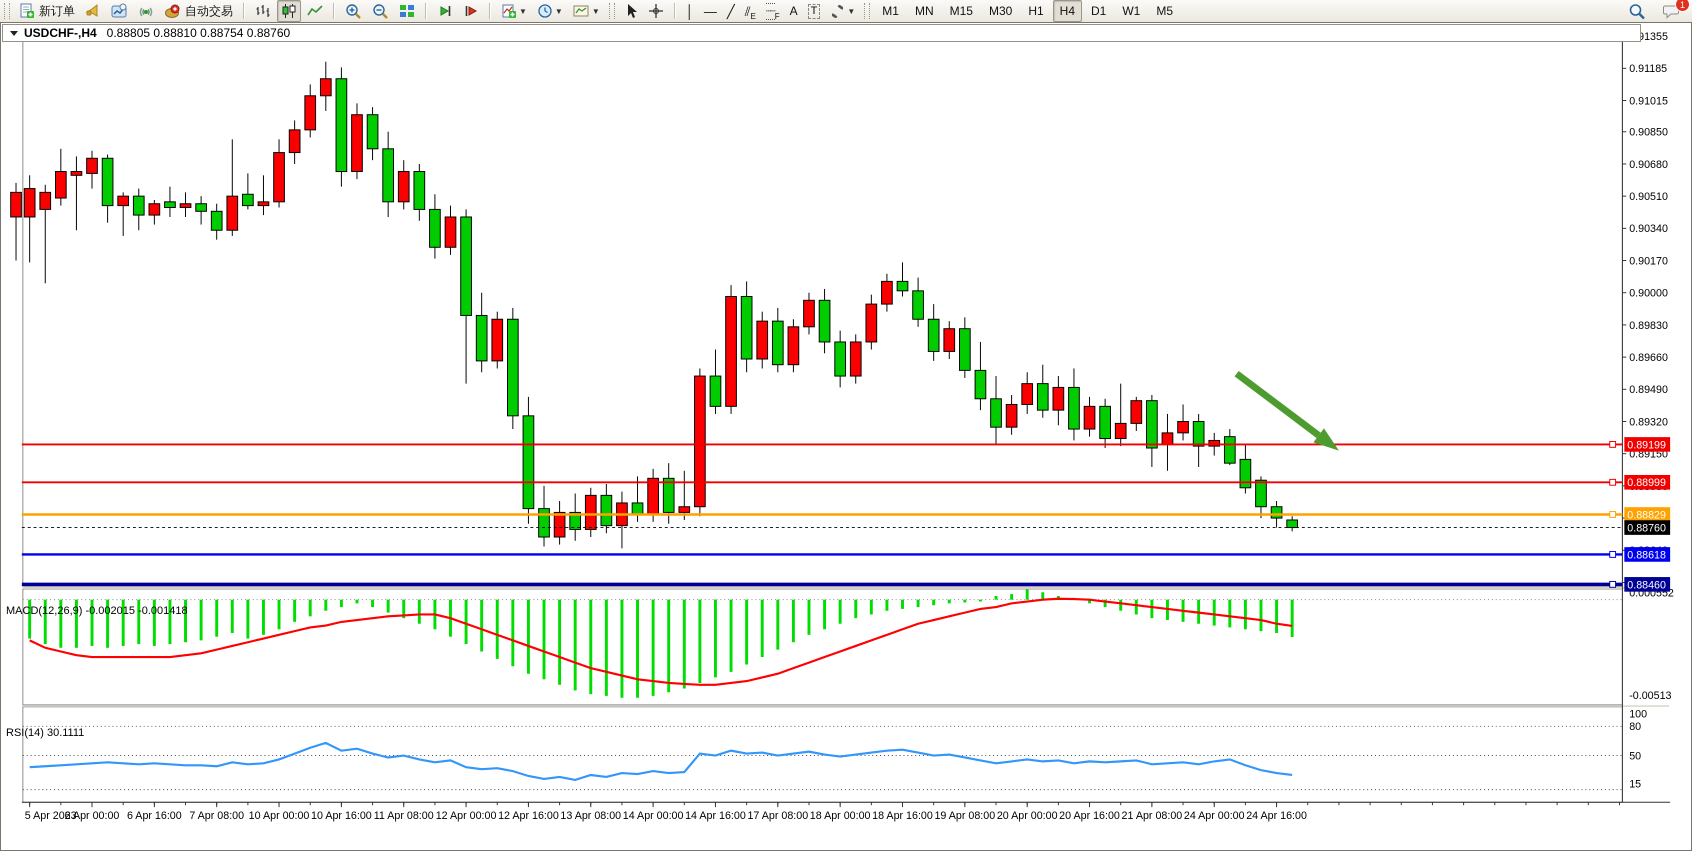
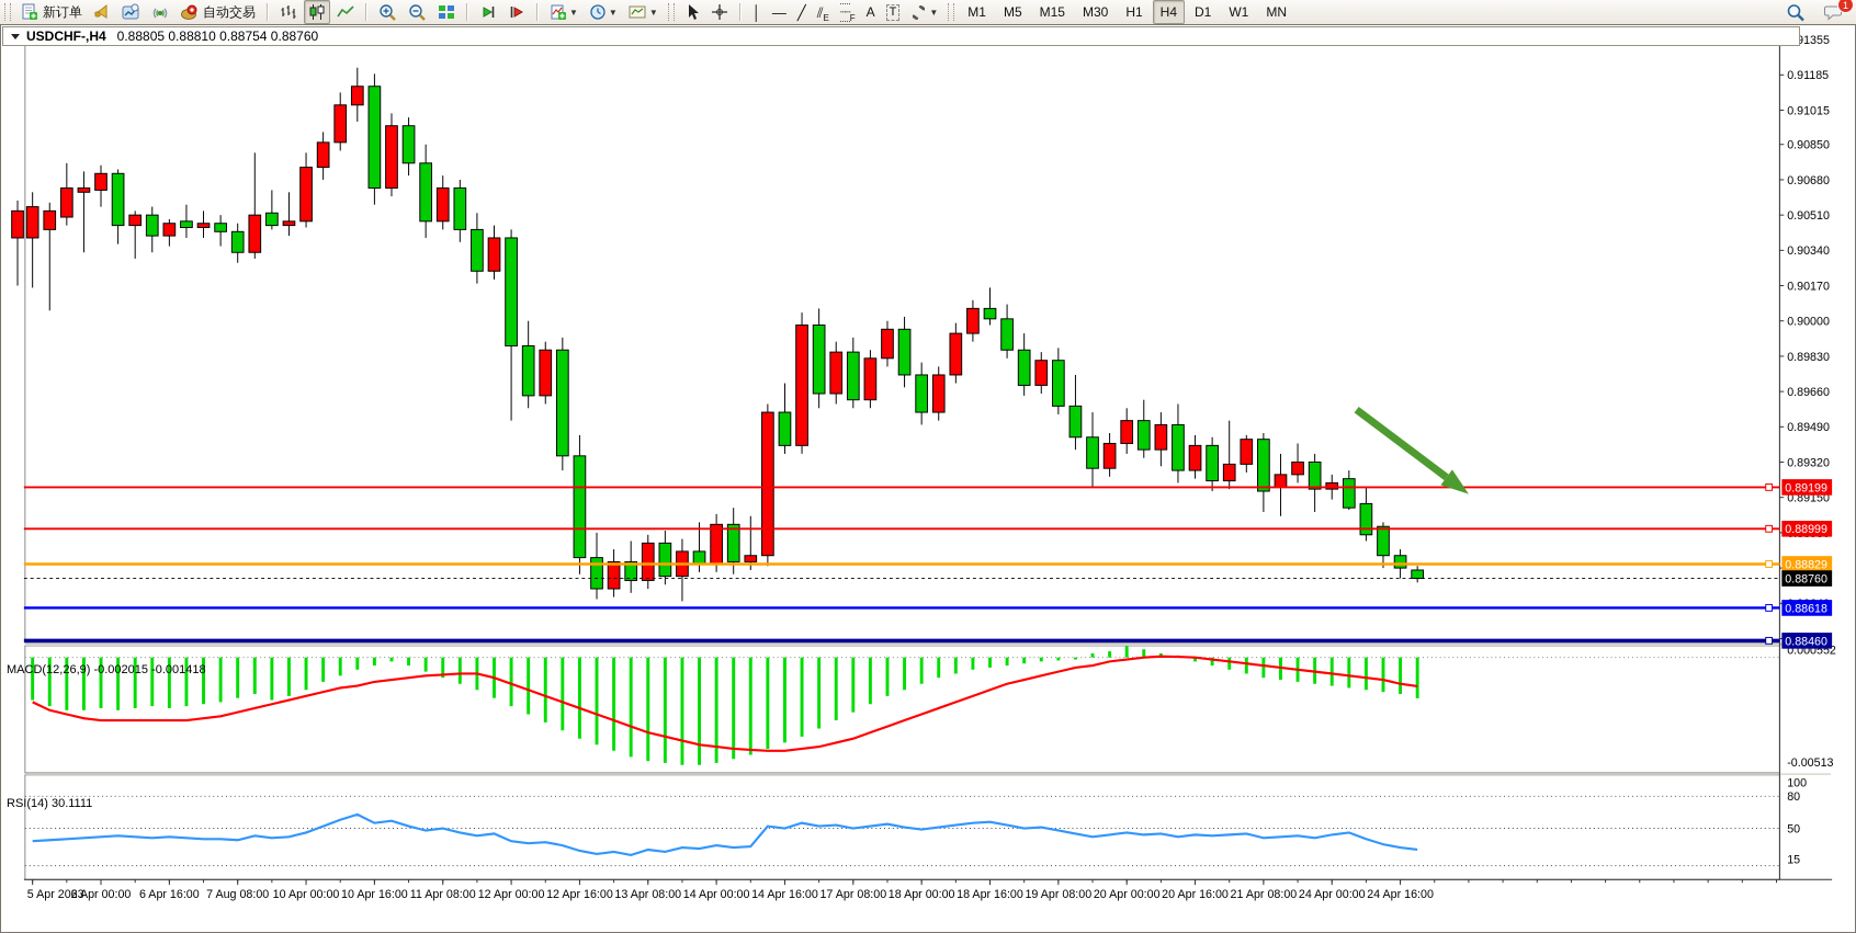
  新订单
  自动交易
  ▼
  ▼
  ▼
  │
  —
  ╱
  ⫽
  E
  ┄┄
  F
  A
  T
  ▼
  M1
- MN
+ M5
  M15
  M30
  H1
  H4
  D1
  W1
- M5
+ MN
  1
  91355
  0.91185
  0.91015
  0.90850
  0.90680
  0.90510
  0.90340
  0.90170
  0.90000
  0.89830
  0.89660
  0.89490
  0.89320
  0.89150
  0.000552
  -0.00513
  100
  80
  50
  15
  5 Apr 2023
  6 Apr 00:00
  6 Apr 16:00
- 7 Apr 08:00
+ 7 Aug 08:00
  10 Apr 00:00
  10 Apr 16:00
  11 Apr 08:00
  12 Apr 00:00
  12 Apr 16:00
  13 Apr 08:00
  14 Apr 00:00
  14 Apr 16:00
  17 Apr 08:00
  18 Apr 00:00
  18 Apr 16:00
  19 Apr 08:00
  20 Apr 00:00
  20 Apr 16:00
  21 Apr 08:00
  24 Apr 00:00
  24 Apr 16:00
  0.89199
  0.88999
  0.88829
  0.88618
  0.88460
  0.88760
  USDCHF-,H4
  0.88805 0.88810 0.88754 0.88760
  MACD(12,26,9) -0.002015 -0.001418
  RSI(14) 30.1111
